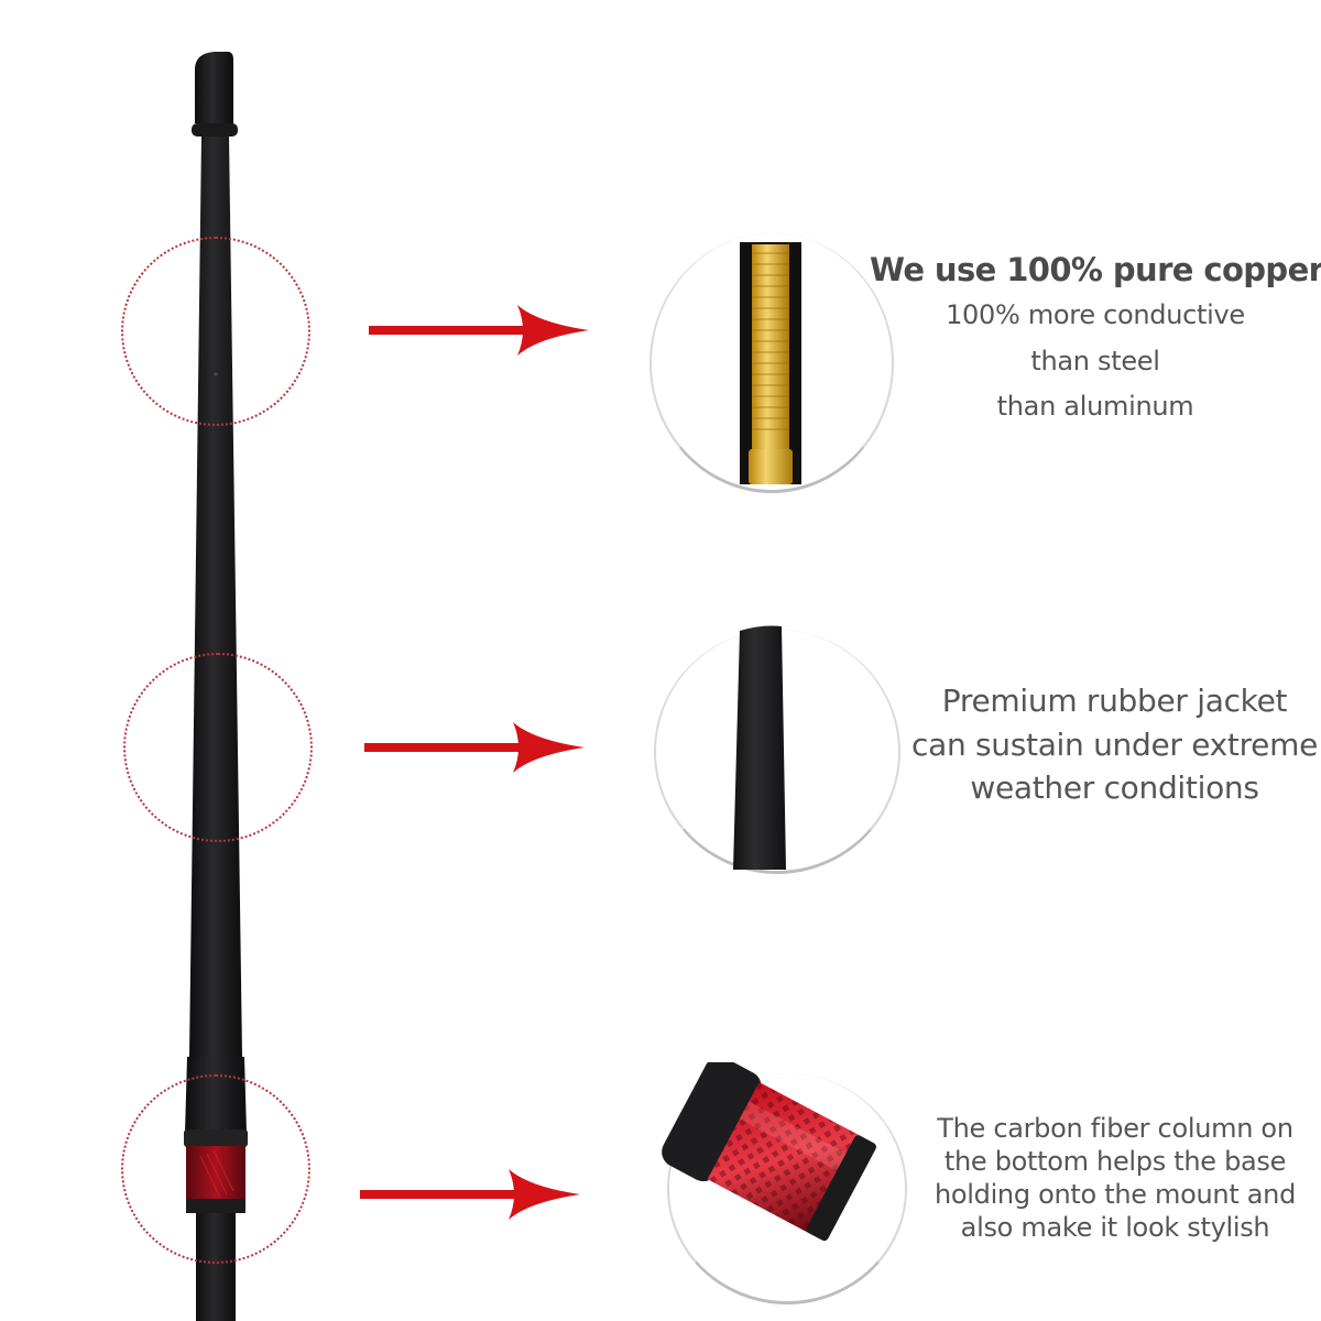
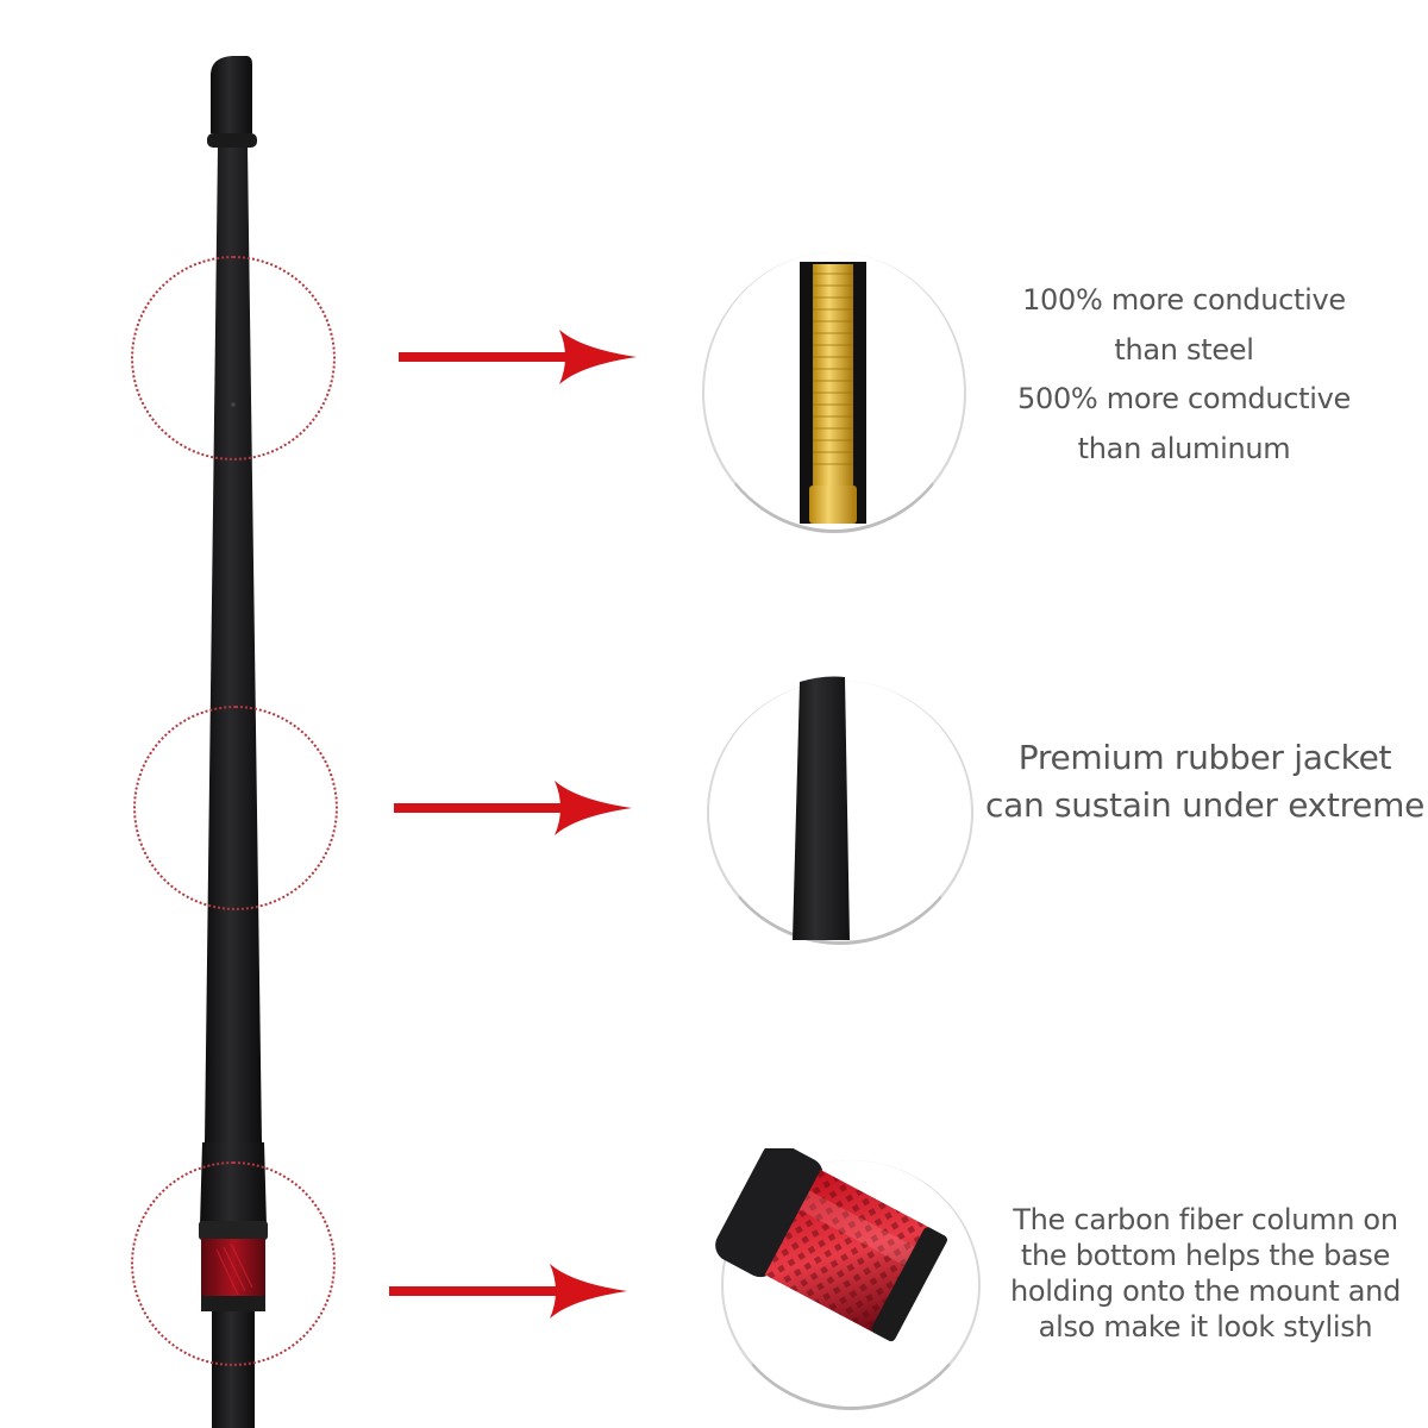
- We use 100% pure copper
  100% more conductive
  than steel
+ 500% more comductive
  than aluminum
  Premium rubber jacket
  can sustain under extreme
- weather conditions
  The carbon fiber column on
  the bottom helps the base
  holding onto the mount and
  also make it look stylish
